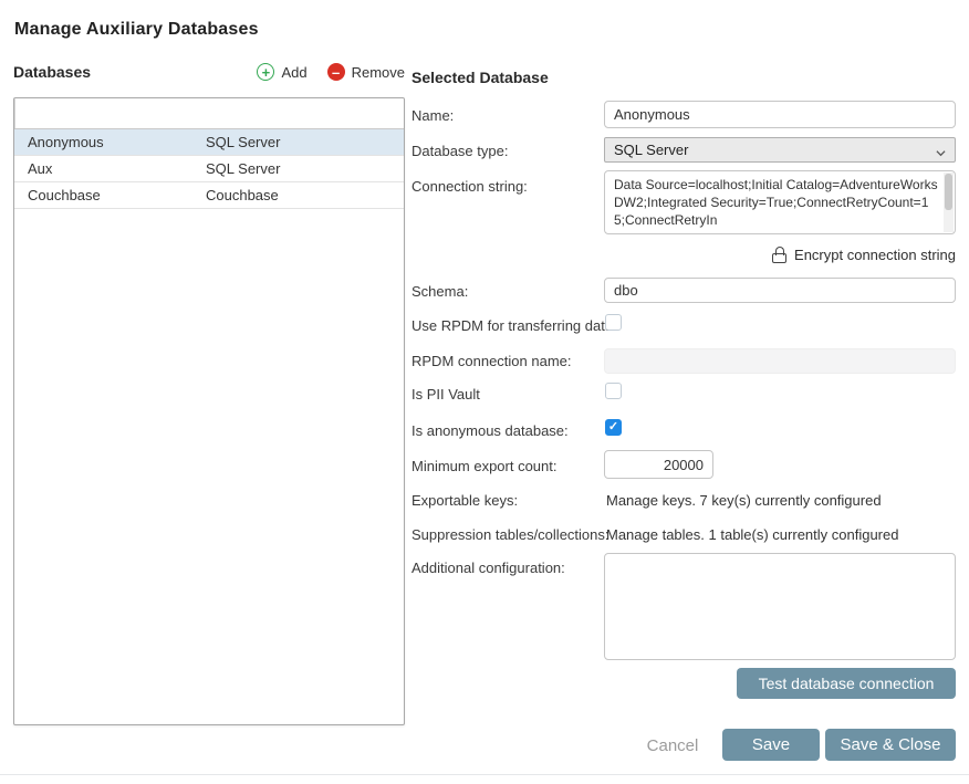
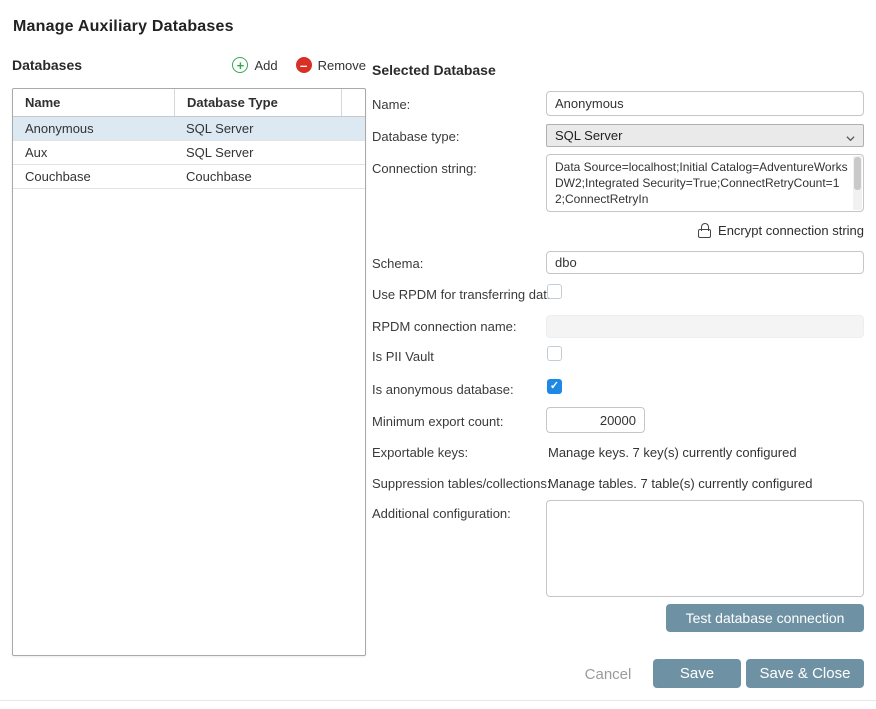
  Manage Auxiliary Databases
  Databases
  +
  Add
  –
  Remove
+ Name
+ Database Type
  Anonymous
  SQL Server
  Aux
  SQL Server
  Couchbase
  Couchbase
  Selected Database
  Name:
  Anonymous
  Database type:
  SQL Server
  Connection string:
- Data Source=localhost;Initial Catalog=AdventureWorksDW2;Integrated Security=True;ConnectRetryCount=15;ConnectRetryIn
+ Data Source=localhost;Initial Catalog=AdventureWorksDW2;Integrated Security=True;ConnectRetryCount=12;ConnectRetryIn
  Encrypt connection string
  Schema:
  dbo
  Use RPDM for transferring dat
  RPDM connection name:
  Is PII Vault
  Is anonymous database:
  ✓
  Minimum export count:
  20000
  Exportable keys:
  Manage keys. 7 key(s) currently configured
  Suppression tables/collections:
- Manage tables. 1 table(s) currently configured
+ Manage tables. 7 table(s) currently configured
  Additional configuration:
  Test database connection
  Cancel
  Save
  Save & Close
